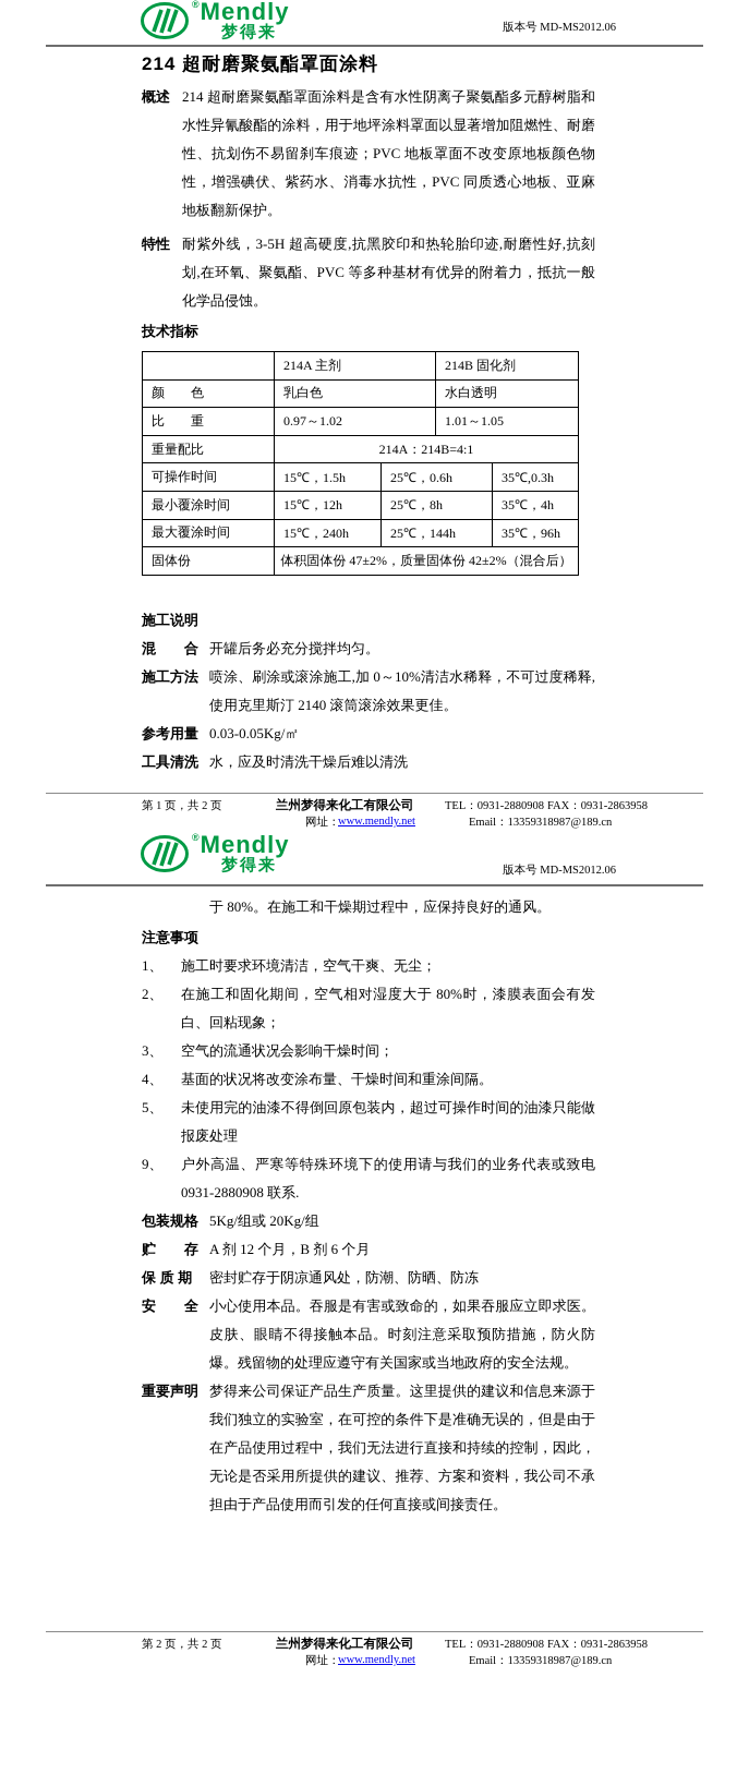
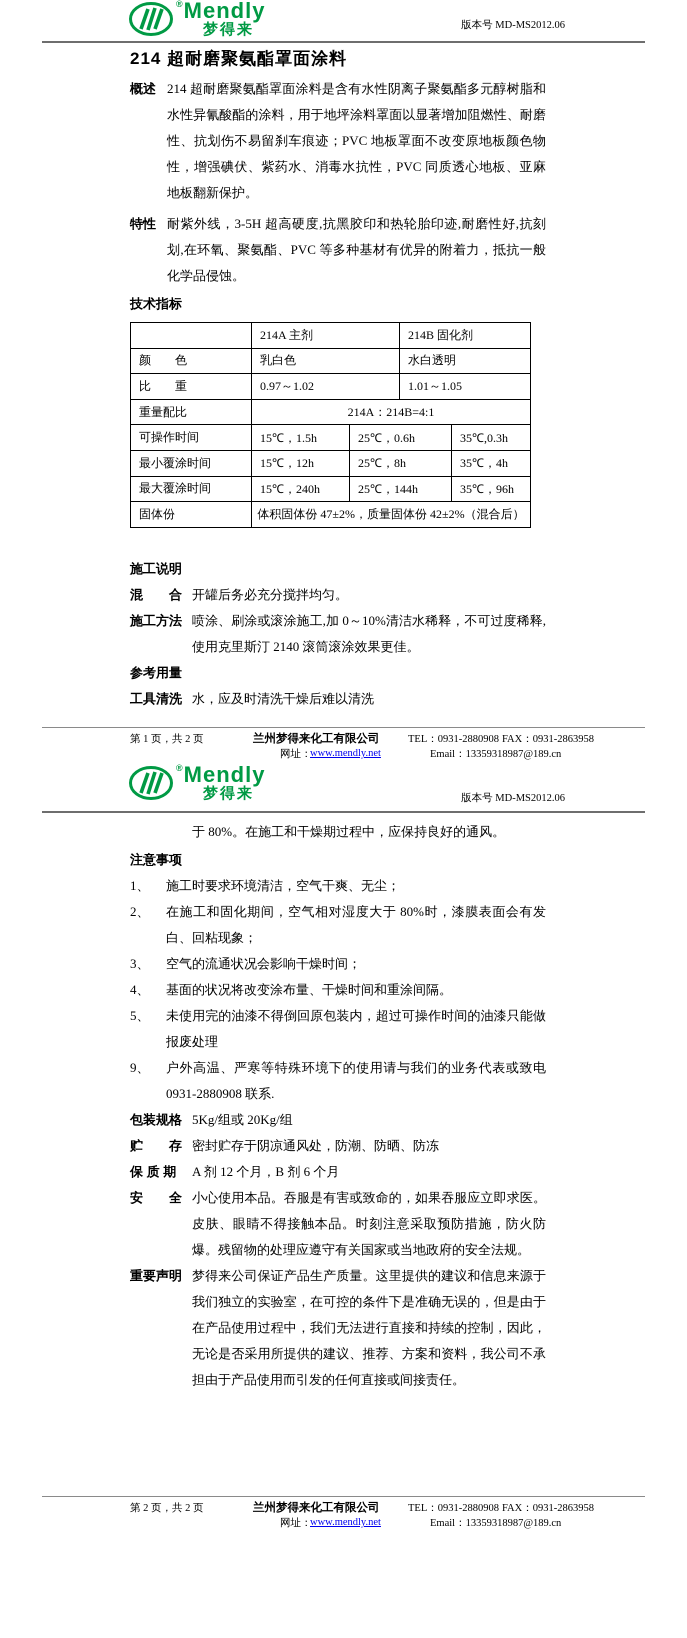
  ®
  Mendly
  梦得来
  版本号 MD-MS2012.06
  214 超耐磨聚氨酯罩面涂料
  概述
  214 超耐磨聚氨酯罩面涂料是含有水性阴离子聚氨酯多元醇树脂和水性异氰酸酯的涂料，用于地坪涂料罩面以显著增加阻燃性、耐磨性、抗划伤不易留刹车痕迹；PVC 地板罩面不改变原地板颜色物性，增强碘伏、紫药水、消毒水抗性，PVC 同质透心地板、亚麻地板翻新保护。
  特性
  耐紫外线，3-5H 超高硬度,抗黑胶印和热轮胎印迹,耐磨性好,抗刻划,在环氧、聚氨酯、PVC 等多种基材有优异的附着力，抵抗一般化学品侵蚀。
  技术指标
  214A 主剂
  214B 固化剂
  颜 色
  乳白色
  水白透明
  比 重
  0.97～1.02
  1.01～1.05
  重量配比
  214A：214B=4:1
  可操作时间
  15℃，1.5h
  25℃，0.6h
  35℃,0.3h
  最小覆涂时间
  15℃，12h
  25℃，8h
  35℃，4h
  最大覆涂时间
  15℃，240h
  25℃，144h
  35℃，96h
  固体份
  体积固体份 47±2%，质量固体份 42±2%（混合后）
  施工说明
  混 合
  开罐后务必充分搅拌均匀。
  施工方法
  喷涂、刷涂或滚涂施工,加 0～10%清洁水稀释，不可过度稀释,使用克里斯汀 2140 滚筒滚涂效果更佳。
  参考用量
- 0.03-0.05Kg/㎡
  工具清洗
  水，应及时清洗干燥后难以清洗
  第 1 页，共 2 页
  兰州梦得来化工有限公司
  TEL：0931-2880908
  FAX：0931-2863958
  网址：
  www.mendly.net
  Email：13359318987@189.cn
  ®
  Mendly
  梦得来
  版本号 MD-MS2012.06
  于 80%。在施工和干燥期过程中，应保持良好的通风。
  注意事项
  1、
  施工时要求环境清洁，空气干爽、无尘；
  2、
  在施工和固化期间，空气相对湿度大于 80%时，漆膜表面会有发白、回粘现象；
  3、
  空气的流通状况会影响干燥时间；
  4、
  基面的状况将改变涂布量、干燥时间和重涂间隔。
  5、
  未使用完的油漆不得倒回原包装内，超过可操作时间的油漆只能做报废处理
  9、
  户外高温、严寒等特殊环境下的使用请与我们的业务代表或致电 0931-2880908 联系.
  包装规格
  5Kg/组或 20Kg/组
  贮 存
- A 剂 12 个月，B 剂 6 个月
+ 密封贮存于阴凉通风处，防潮、防晒、防冻
  保 质 期
- 密封贮存于阴凉通风处，防潮、防晒、防冻
+ A 剂 12 个月，B 剂 6 个月
  安 全
  小心使用本品。吞服是有害或致命的，如果吞服应立即求医。皮肤、眼睛不得接触本品。时刻注意采取预防措施，防火防爆。残留物的处理应遵守有关国家或当地政府的安全法规。
  重要声明
  梦得来公司保证产品生产质量。这里提供的建议和信息来源于我们独立的实验室，在可控的条件下是准确无误的，但是由于在产品使用过程中，我们无法进行直接和持续的控制，因此，无论是否采用所提供的建议、推荐、方案和资料，我公司不承担由于产品使用而引发的任何直接或间接责任。
  第 2 页，共 2 页
  兰州梦得来化工有限公司
  TEL：0931-2880908
  FAX：0931-2863958
  网址：
  www.mendly.net
  Email：13359318987@189.cn
